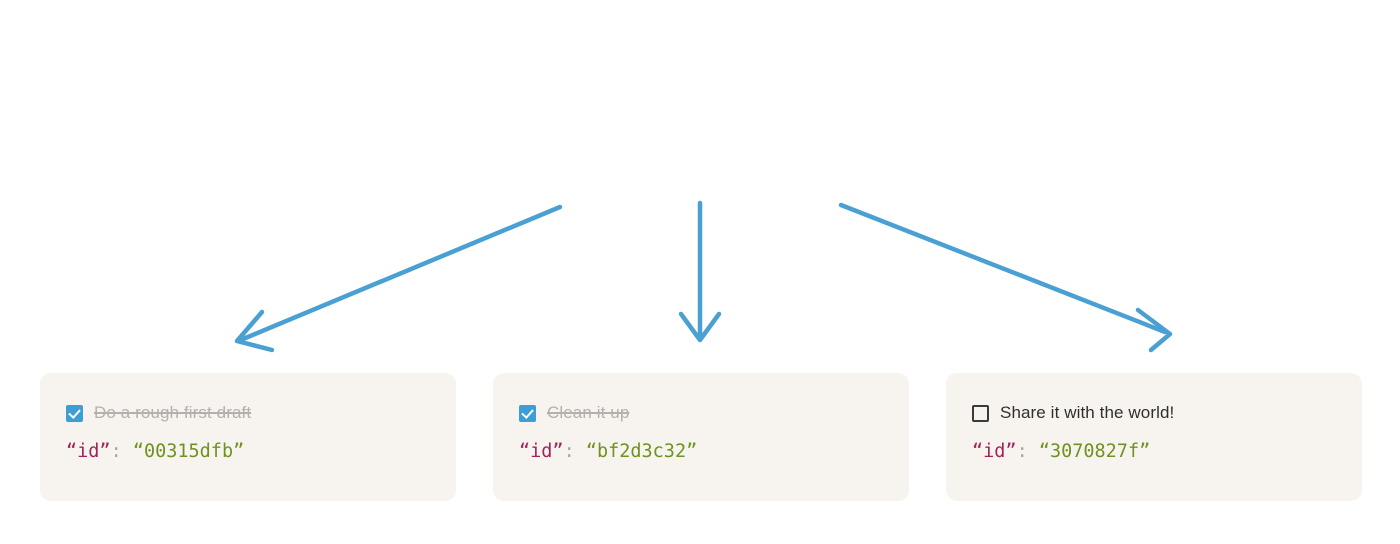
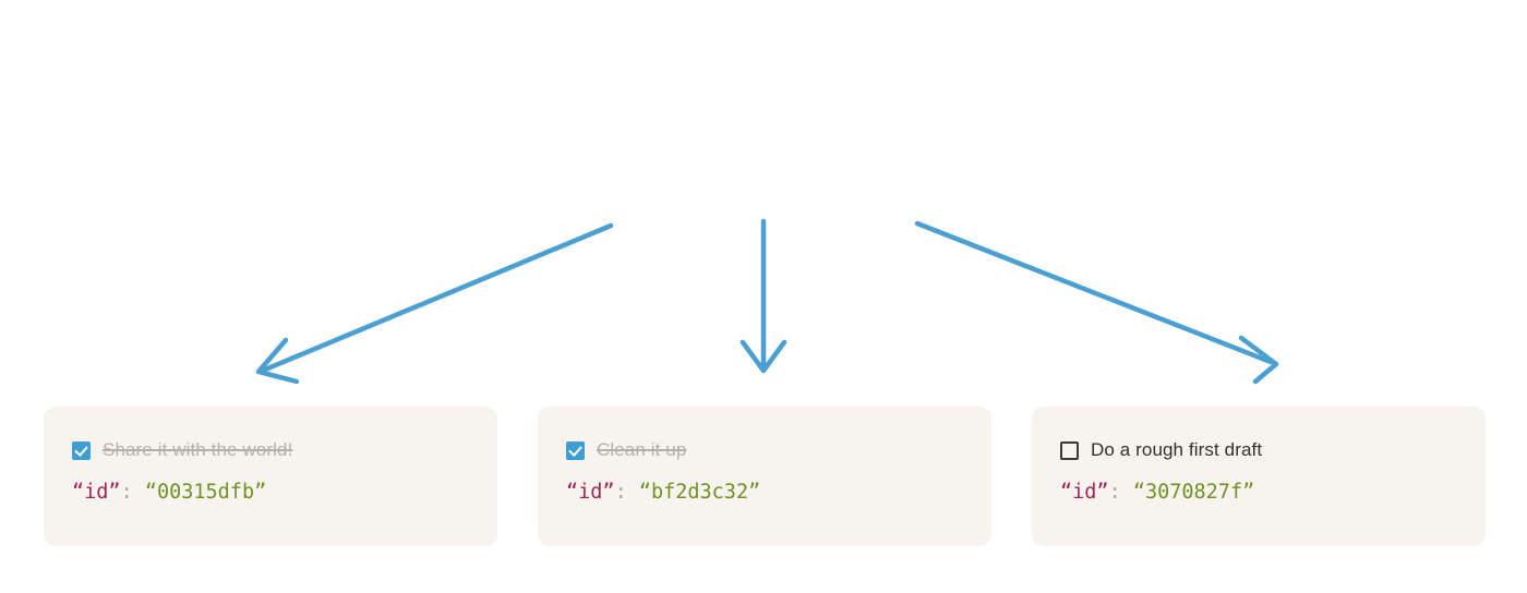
- Do a rough first draft
+ Share it with the world!
  “id”: “00315dfb”
  Clean it up
  “id”: “bf2d3c32”
- Share it with the world!
+ Do a rough first draft
  “id”: “3070827f”
